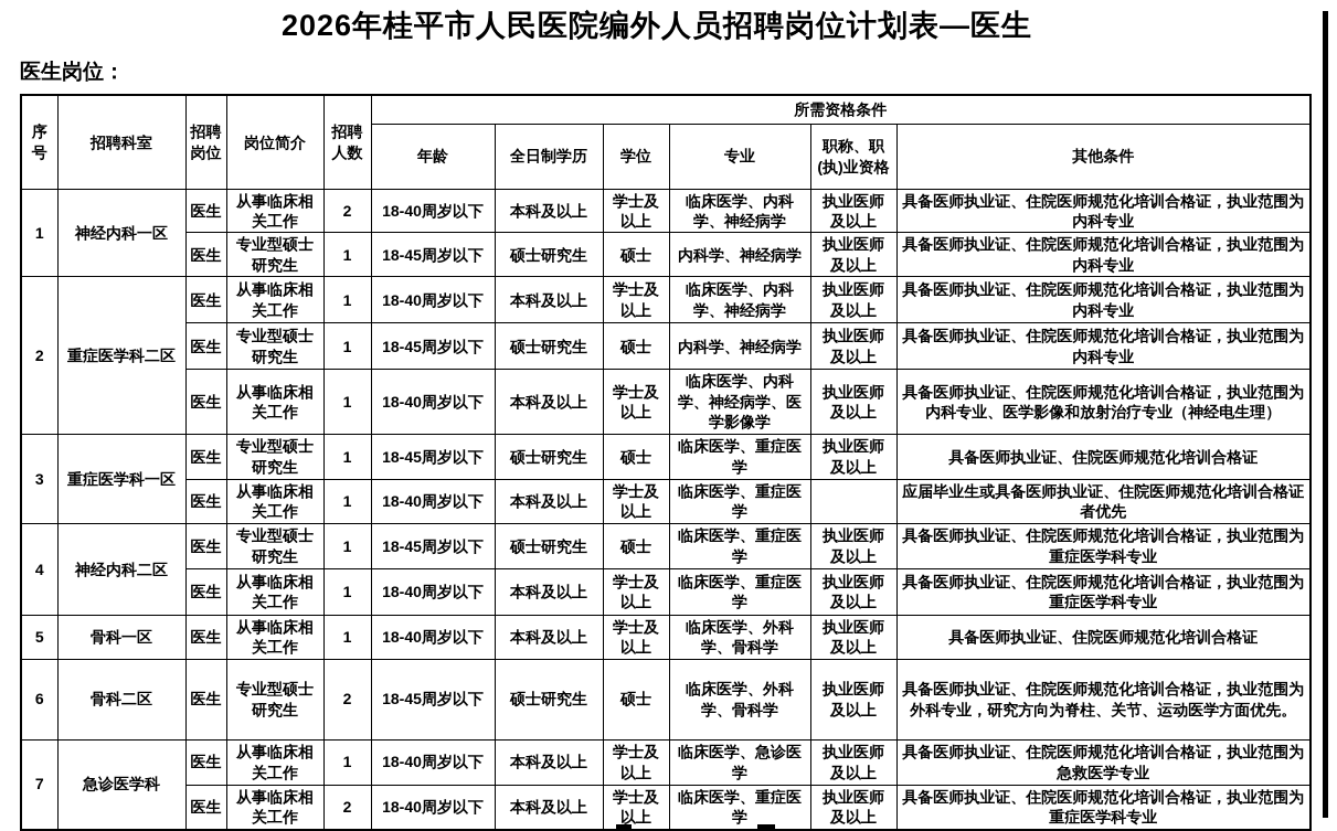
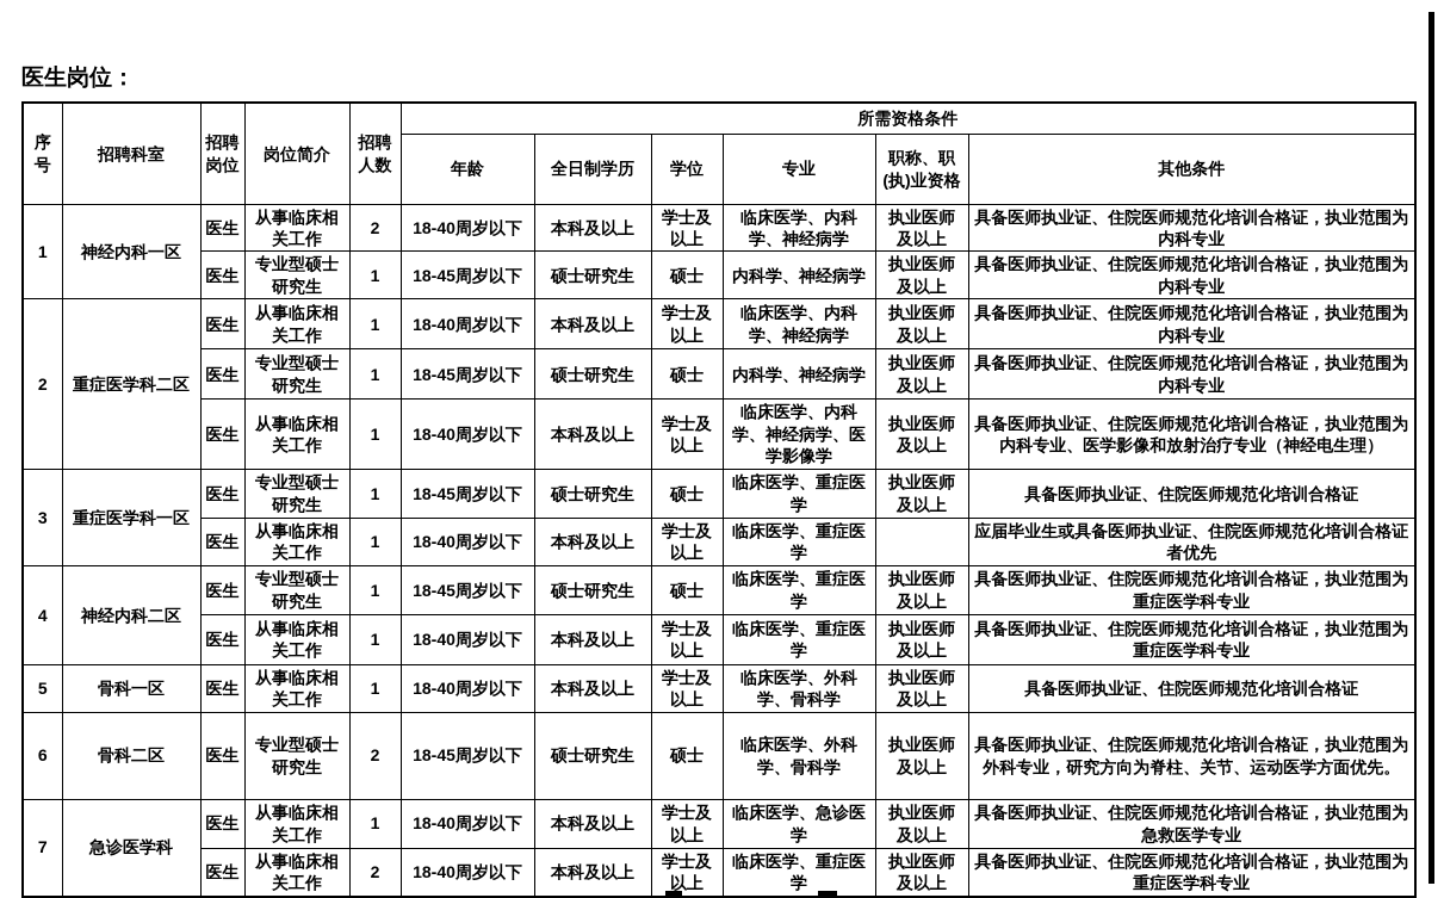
- 2026年桂平市人民医院编外人员招聘岗位计划表—医生
  医生岗位：
  序号	招聘科室	招聘岗位	岗位简介	招聘人数	所需资格条件
  年龄	全日制学历	学位	专业	职称、职(执)业资格	其他条件
  1	神经内科一区	医生	从事临床相关工作	2	18-40周岁以下	本科及以上	学士及以上	临床医学、内科学、神经病学	执业医师及以上	具备医师执业证、住院医师规范化培训合格证，执业范围为内科专业
  医生	专业型硕士研究生	1	18-45周岁以下	硕士研究生	硕士	内科学、神经病学	执业医师及以上	具备医师执业证、住院医师规范化培训合格证，执业范围为内科专业
  2	重症医学科二区	医生	从事临床相关工作	1	18-40周岁以下	本科及以上	学士及以上	临床医学、内科学、神经病学	执业医师及以上	具备医师执业证、住院医师规范化培训合格证，执业范围为内科专业
  医生	专业型硕士研究生	1	18-45周岁以下	硕士研究生	硕士	内科学、神经病学	执业医师及以上	具备医师执业证、住院医师规范化培训合格证，执业范围为内科专业
  医生	从事临床相关工作	1	18-40周岁以下	本科及以上	学士及以上	临床医学、内科学、神经病学、医学影像学	执业医师及以上	具备医师执业证、住院医师规范化培训合格证，执业范围为内科专业、医学影像和放射治疗专业（神经电生理）
  3	重症医学科一区	医生	专业型硕士研究生	1	18-45周岁以下	硕士研究生	硕士	临床医学、重症医学	执业医师及以上	具备医师执业证、住院医师规范化培训合格证
  医生	从事临床相关工作	1	18-40周岁以下	本科及以上	学士及以上	临床医学、重症医学		应届毕业生或具备医师执业证、住院医师规范化培训合格证者优先
  4	神经内科二区	医生	专业型硕士研究生	1	18-45周岁以下	硕士研究生	硕士	临床医学、重症医学	执业医师及以上	具备医师执业证、住院医师规范化培训合格证，执业范围为重症医学科专业
  医生	从事临床相关工作	1	18-40周岁以下	本科及以上	学士及以上	临床医学、重症医学	执业医师及以上	具备医师执业证、住院医师规范化培训合格证，执业范围为重症医学科专业
  5	骨科一区	医生	从事临床相关工作	1	18-40周岁以下	本科及以上	学士及以上	临床医学、外科学、骨科学	执业医师及以上	具备医师执业证、住院医师规范化培训合格证
  6	骨科二区	医生	专业型硕士研究生	2	18-45周岁以下	硕士研究生	硕士	临床医学、外科学、骨科学	执业医师及以上	具备医师执业证、住院医师规范化培训合格证，执业范围为外科专业，研究方向为脊柱、关节、运动医学方面优先。
  7	急诊医学科	医生	从事临床相关工作	1	18-40周岁以下	本科及以上	学士及以上	临床医学、急诊医学	执业医师及以上	具备医师执业证、住院医师规范化培训合格证，执业范围为急救医学专业
  医生	从事临床相关工作	2	18-40周岁以下	本科及以上	学士及以上	临床医学、重症医学	执业医师及以上	具备医师执业证、住院医师规范化培训合格证，执业范围为重症医学科专业
